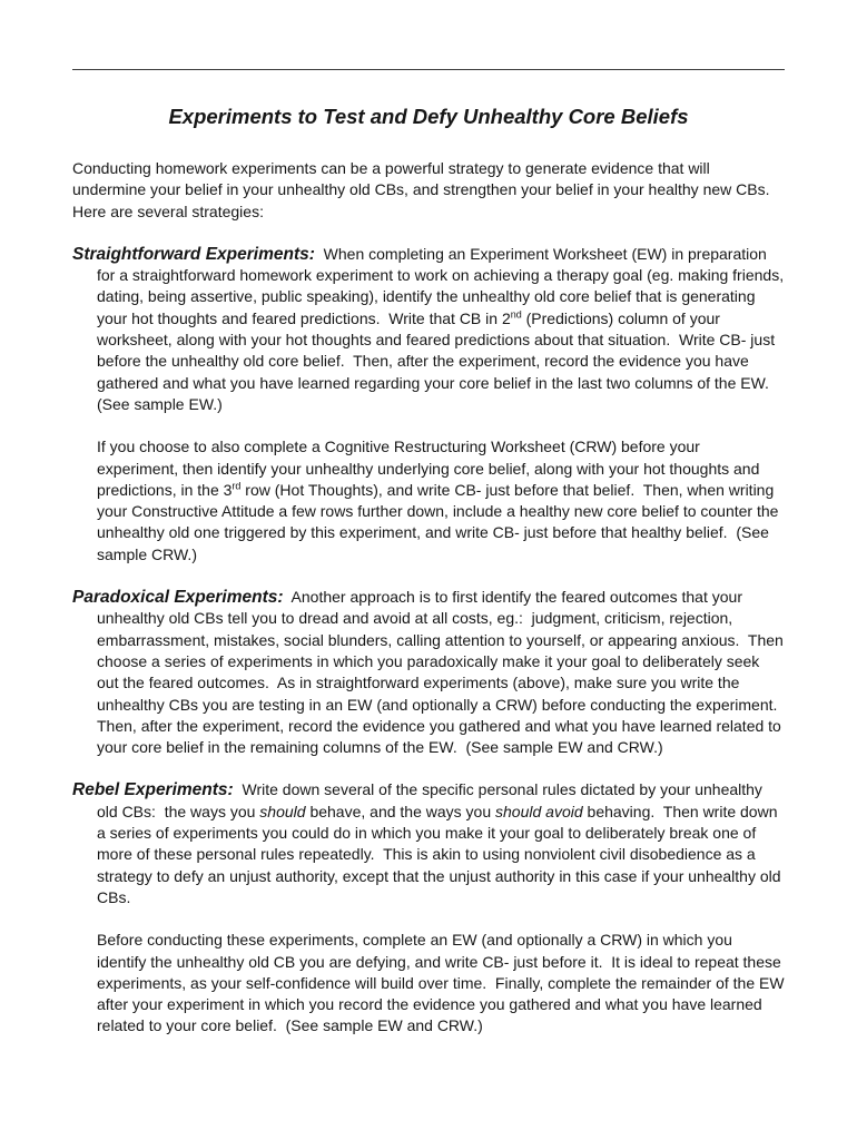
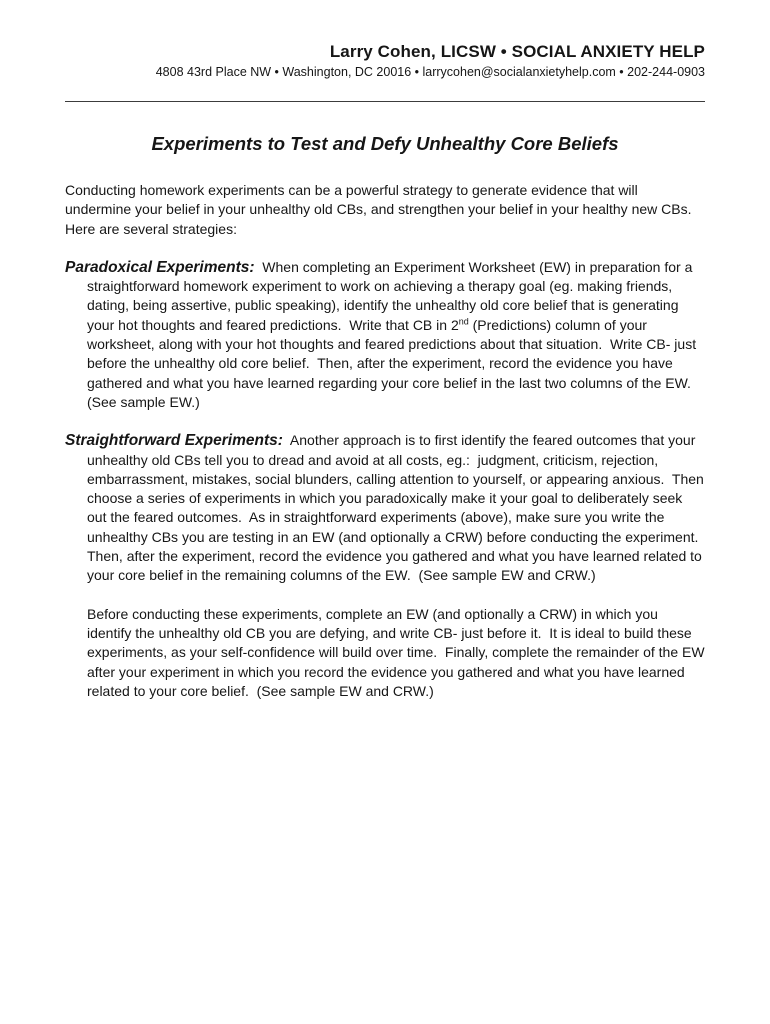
+ Larry Cohen, LICSW • SOCIAL ANXIETY HELP
+ 4808 43rd Place NW • Washington, DC 20016 • larrycohen@socialanxietyhelp.com • 202-244-0903
  Experiments to Test and Defy Unhealthy Core Beliefs
  Conducting homework experiments can be a powerful strategy to generate evidence that will undermine your belief in your unhealthy old CBs, and strengthen your belief in your healthy new CBs. Here are several strategies:
- Straightforward Experiments: When completing an Experiment Worksheet (EW) in preparation for a straightforward homework experiment to work on achieving a therapy goal (eg. making friends, dating, being assertive, public speaking), identify the unhealthy old core belief that is generating your hot thoughts and feared predictions. Write that CB in 2nd (Predictions) column of your worksheet, along with your hot thoughts and feared predictions about that situation. Write CB- just before the unhealthy old core belief. Then, after the experiment, record the evidence you have gathered and what you have learned regarding your core belief in the last two columns of the EW. (See sample EW.)
+ Paradoxical Experiments: When completing an Experiment Worksheet (EW) in preparation for a straightforward homework experiment to work on achieving a therapy goal (eg. making friends, dating, being assertive, public speaking), identify the unhealthy old core belief that is generating your hot thoughts and feared predictions. Write that CB in 2nd (Predictions) column of your worksheet, along with your hot thoughts and feared predictions about that situation. Write CB- just before the unhealthy old core belief. Then, after the experiment, record the evidence you have gathered and what you have learned regarding your core belief in the last two columns of the EW. (See sample EW.)
- If you choose to also complete a Cognitive Restructuring Worksheet (CRW) before your experiment, then identify your unhealthy underlying core belief, along with your hot thoughts and predictions, in the 3rd row (Hot Thoughts), and write CB- just before that belief. Then, when writing your Constructive Attitude a few rows further down, include a healthy new core belief to counter the unhealthy old one triggered by this experiment, and write CB- just before that healthy belief. (See sample CRW.)
- Paradoxical Experiments: Another approach is to first identify the feared outcomes that your unhealthy old CBs tell you to dread and avoid at all costs, eg.: judgment, criticism, rejection, embarrassment, mistakes, social blunders, calling attention to yourself, or appearing anxious. Then choose a series of experiments in which you paradoxically make it your goal to deliberately seek out the feared outcomes. As in straightforward experiments (above), make sure you write the unhealthy CBs you are testing in an EW (and optionally a CRW) before conducting the experiment. Then, after the experiment, record the evidence you gathered and what you have learned related to your core belief in the remaining columns of the EW. (See sample EW and CRW.)
+ Straightforward Experiments: Another approach is to first identify the feared outcomes that your unhealthy old CBs tell you to dread and avoid at all costs, eg.: judgment, criticism, rejection, embarrassment, mistakes, social blunders, calling attention to yourself, or appearing anxious. Then choose a series of experiments in which you paradoxically make it your goal to deliberately seek out the feared outcomes. As in straightforward experiments (above), make sure you write the unhealthy CBs you are testing in an EW (and optionally a CRW) before conducting the experiment. Then, after the experiment, record the evidence you gathered and what you have learned related to your core belief in the remaining columns of the EW. (See sample EW and CRW.)
- Rebel Experiments: Write down several of the specific personal rules dictated by your unhealthy old CBs: the ways you should behave, and the ways you should avoid behaving. Then write down a series of experiments you could do in which you make it your goal to deliberately break one of more of these personal rules repeatedly. This is akin to using nonviolent civil disobedience as a strategy to defy an unjust authority, except that the unjust authority in this case if your unhealthy old CBs.
- Before conducting these experiments, complete an EW (and optionally a CRW) in which you identify the unhealthy old CB you are defying, and write CB- just before it. It is ideal to repeat these experiments, as your self-confidence will build over time. Finally, complete the remainder of the EW after your experiment in which you record the evidence you gathered and what you have learned related to your core belief. (See sample EW and CRW.)
+ Before conducting these experiments, complete an EW (and optionally a CRW) in which you identify the unhealthy old CB you are defying, and write CB- just before it. It is ideal to build these experiments, as your self-confidence will build over time. Finally, complete the remainder of the EW after your experiment in which you record the evidence you gathered and what you have learned related to your core belief. (See sample EW and CRW.)
